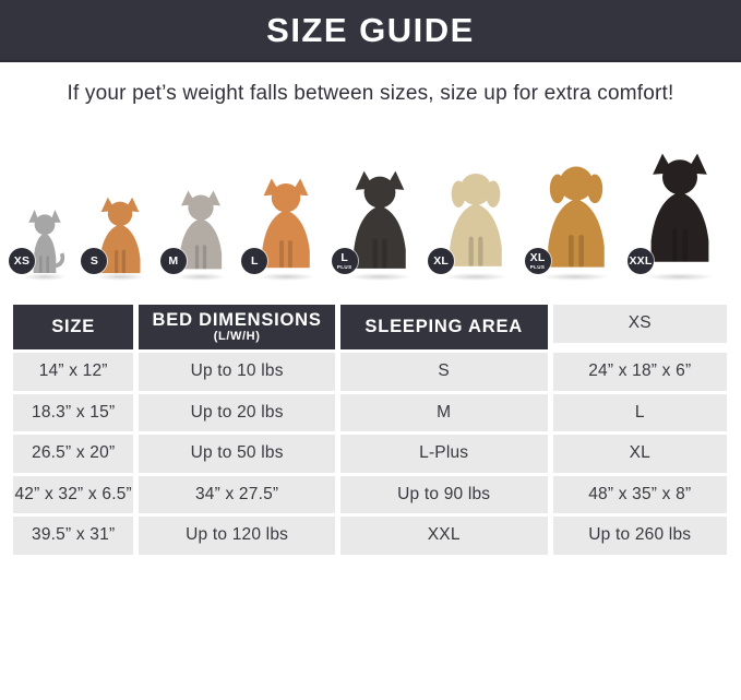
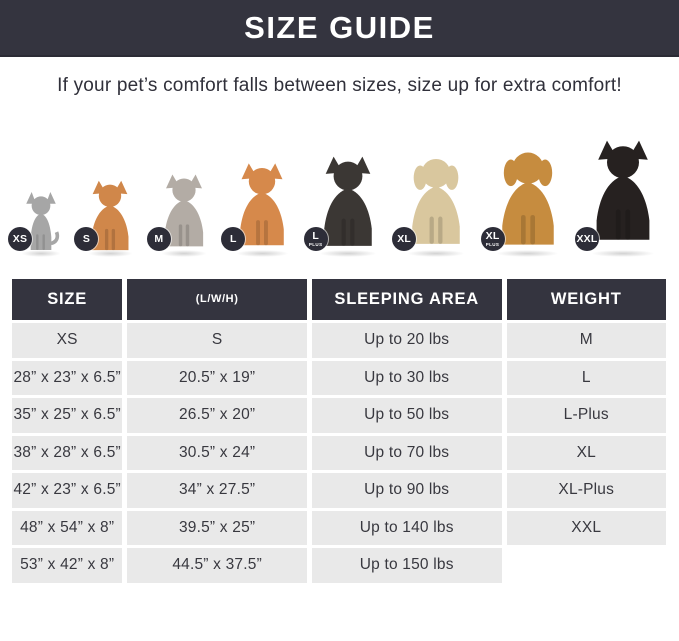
  SIZE GUIDE
- If your pet’s weight falls between sizes, size up for extra comfort!
+ If your pet’s comfort falls between sizes, size up for extra comfort!
  XS
  S
  M
  L
  L
  XL
  XL
  XXL
  SIZE
- BED DIMENSIONS
  (L/W/H)
  SLEEPING AREA
+ WEIGHT
  XS
- 14” x 12”
- Up to 10 lbs
  S
- 24” x 18” x 6”
- 18.3” x 15”
  Up to 20 lbs
  M
+ 28” x 23” x 6.5”
+ 20.5” x 19”
+ Up to 30 lbs
  L
+ 35” x 25” x 6.5”
  26.5” x 20”
  Up to 50 lbs
  L-Plus
+ 38” x 28” x 6.5”
+ 30.5” x 24”
+ Up to 70 lbs
  XL
- 42” x 32” x 6.5”
+ 42” x 23” x 6.5”
  34” x 27.5”
  Up to 90 lbs
+ XL-Plus
- 48” x 35” x 8”
+ 48” x 54” x 8”
- 39.5” x 31”
+ 39.5” x 25”
- Up to 120 lbs
+ Up to 140 lbs
  XXL
+ 53” x 42” x 8”
+ 44.5” x 37.5”
- Up to 260 lbs
+ Up to 150 lbs
